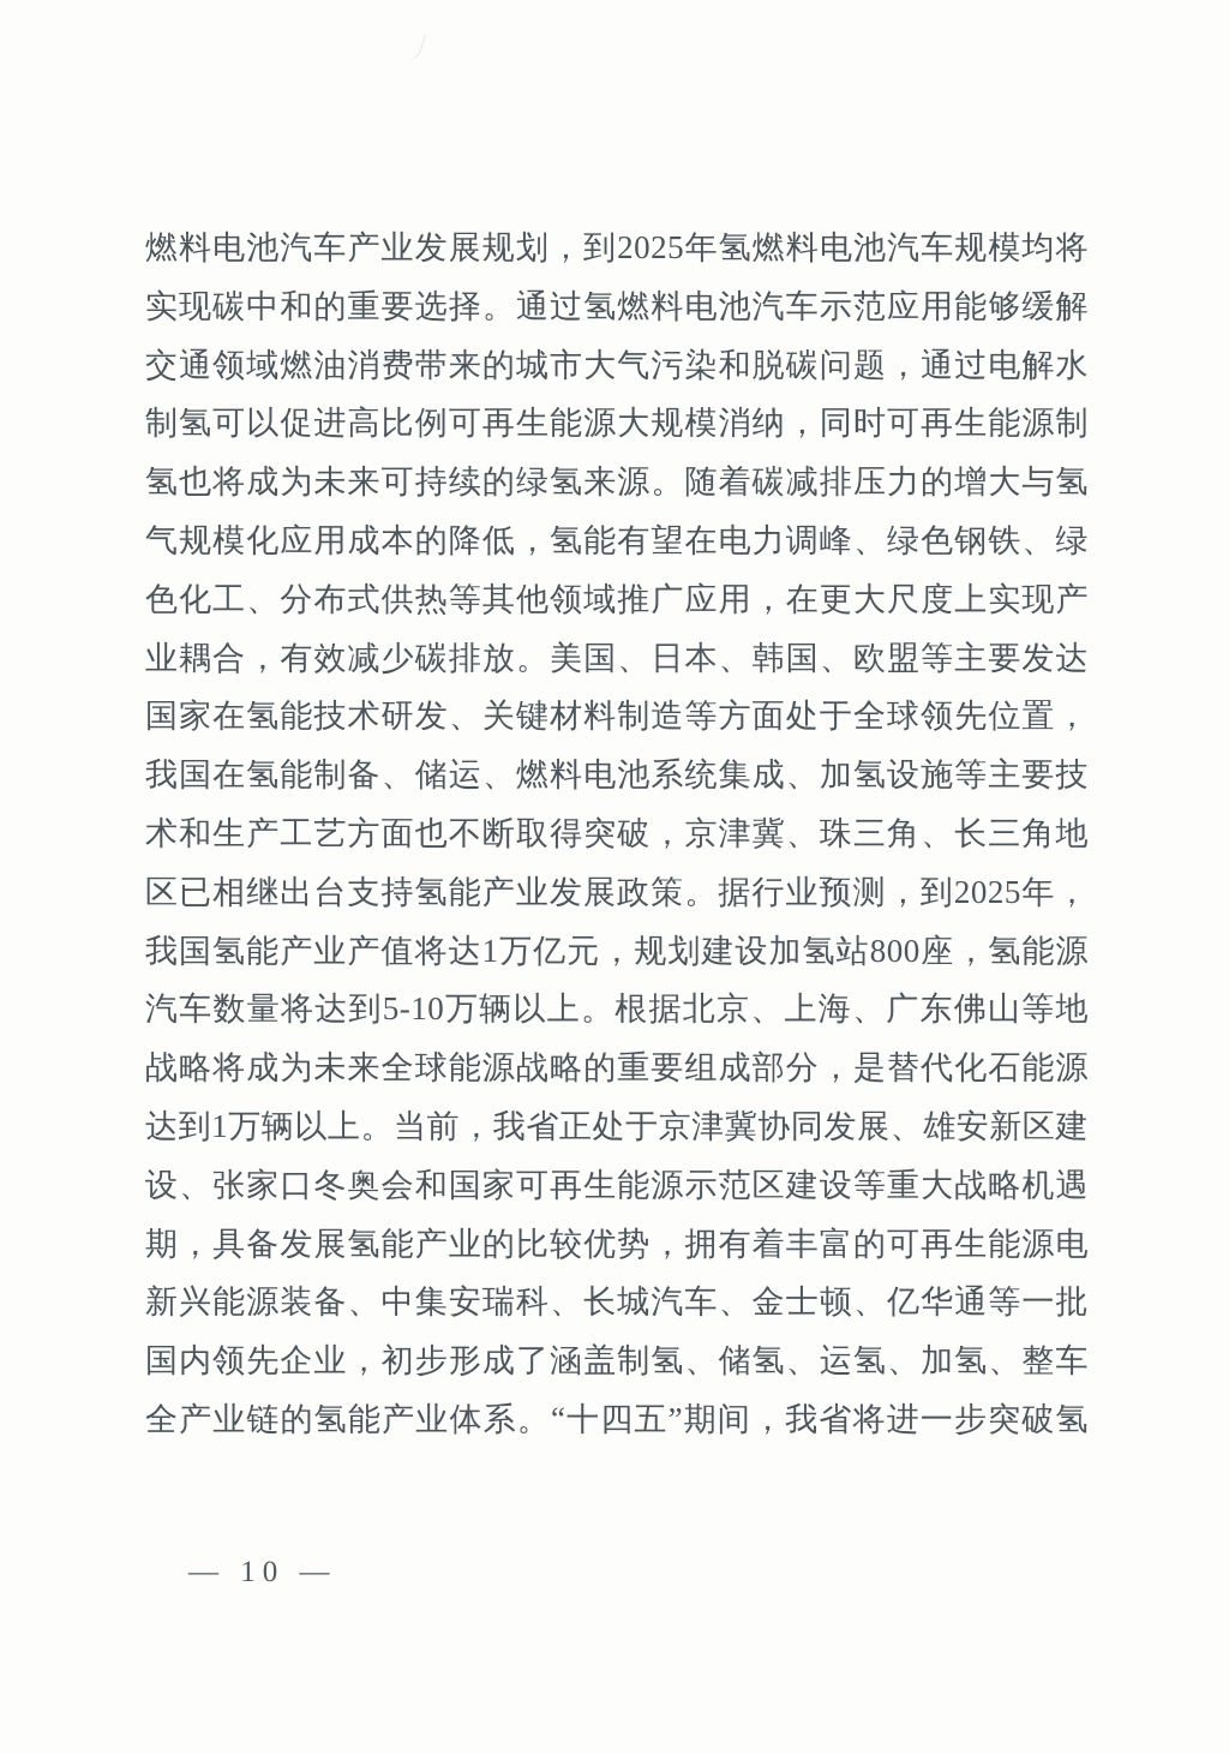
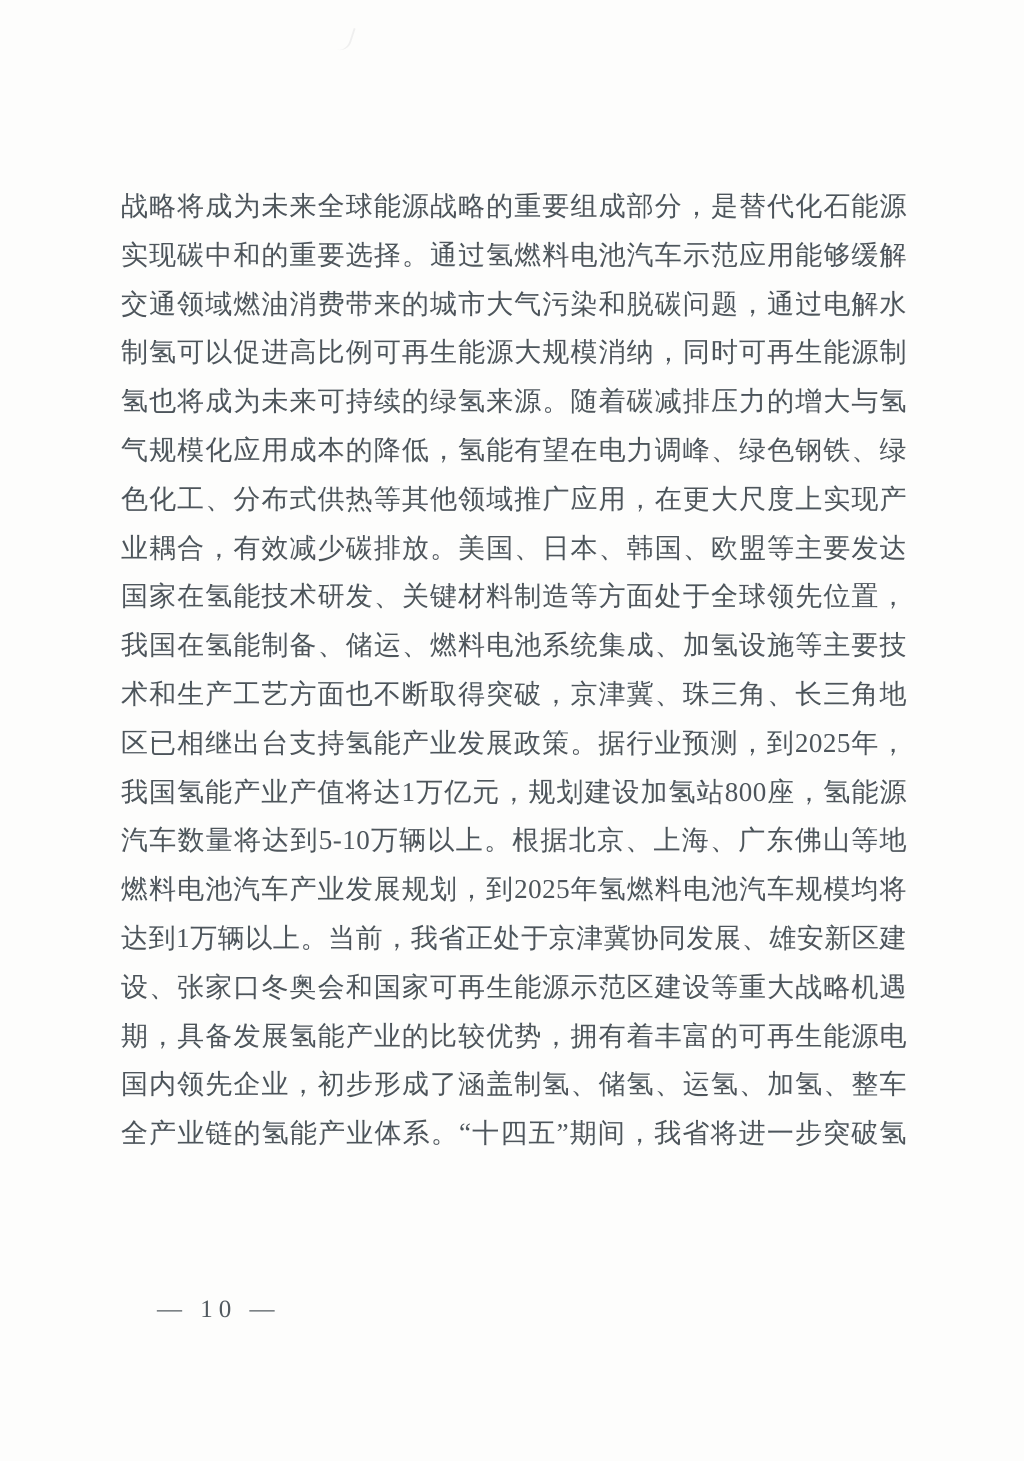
- 燃料电池汽车产业发展规划，到2025年氢燃料电池汽车规模均将
+ 战略将成为未来全球能源战略的重要组成部分，是替代化石能源
  实现碳中和的重要选择。通过氢燃料电池汽车示范应用能够缓解
  交通领域燃油消费带来的城市大气污染和脱碳问题，通过电解水
  制氢可以促进高比例可再生能源大规模消纳，同时可再生能源制
  氢也将成为未来可持续的绿氢来源。随着碳减排压力的增大与氢
  气规模化应用成本的降低，氢能有望在电力调峰、绿色钢铁、绿
  色化工、分布式供热等其他领域推广应用，在更大尺度上实现产
  业耦合，有效减少碳排放。美国、日本、韩国、欧盟等主要发达
  国家在氢能技术研发、关键材料制造等方面处于全球领先位置，
  我国在氢能制备、储运、燃料电池系统集成、加氢设施等主要技
  术和生产工艺方面也不断取得突破，京津冀、珠三角、长三角地
  区已相继出台支持氢能产业发展政策。据行业预测，到2025年，
  我国氢能产业产值将达1万亿元，规划建设加氢站800座，氢能源
  汽车数量将达到5-10万辆以上。根据北京、上海、广东佛山等地
- 战略将成为未来全球能源战略的重要组成部分，是替代化石能源
+ 燃料电池汽车产业发展规划，到2025年氢燃料电池汽车规模均将
  达到1万辆以上。当前，我省正处于京津冀协同发展、雄安新区建
  设、张家口冬奥会和国家可再生能源示范区建设等重大战略机遇
  期，具备发展氢能产业的比较优势，拥有着丰富的可再生能源电
- 新兴能源装备、中集安瑞科、长城汽车、金士顿、亿华通等一批
  国内领先企业，初步形成了涵盖制氢、储氢、运氢、加氢、整车
  全产业链的氢能产业体系。“十四五”期间，我省将进一步突破氢
  — 10 —
